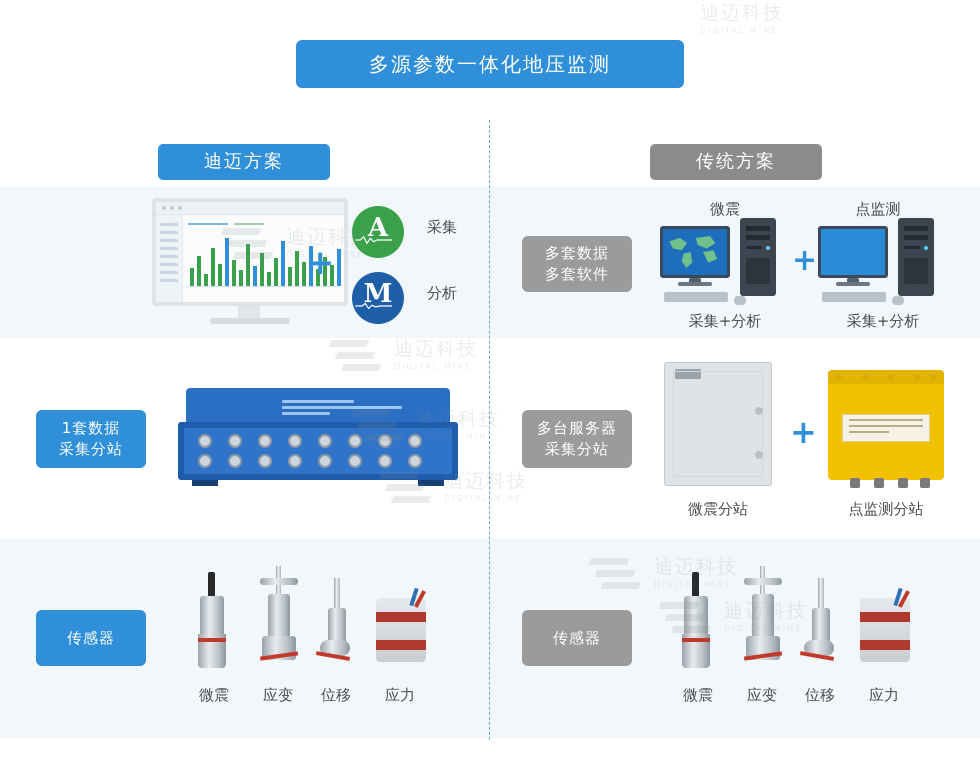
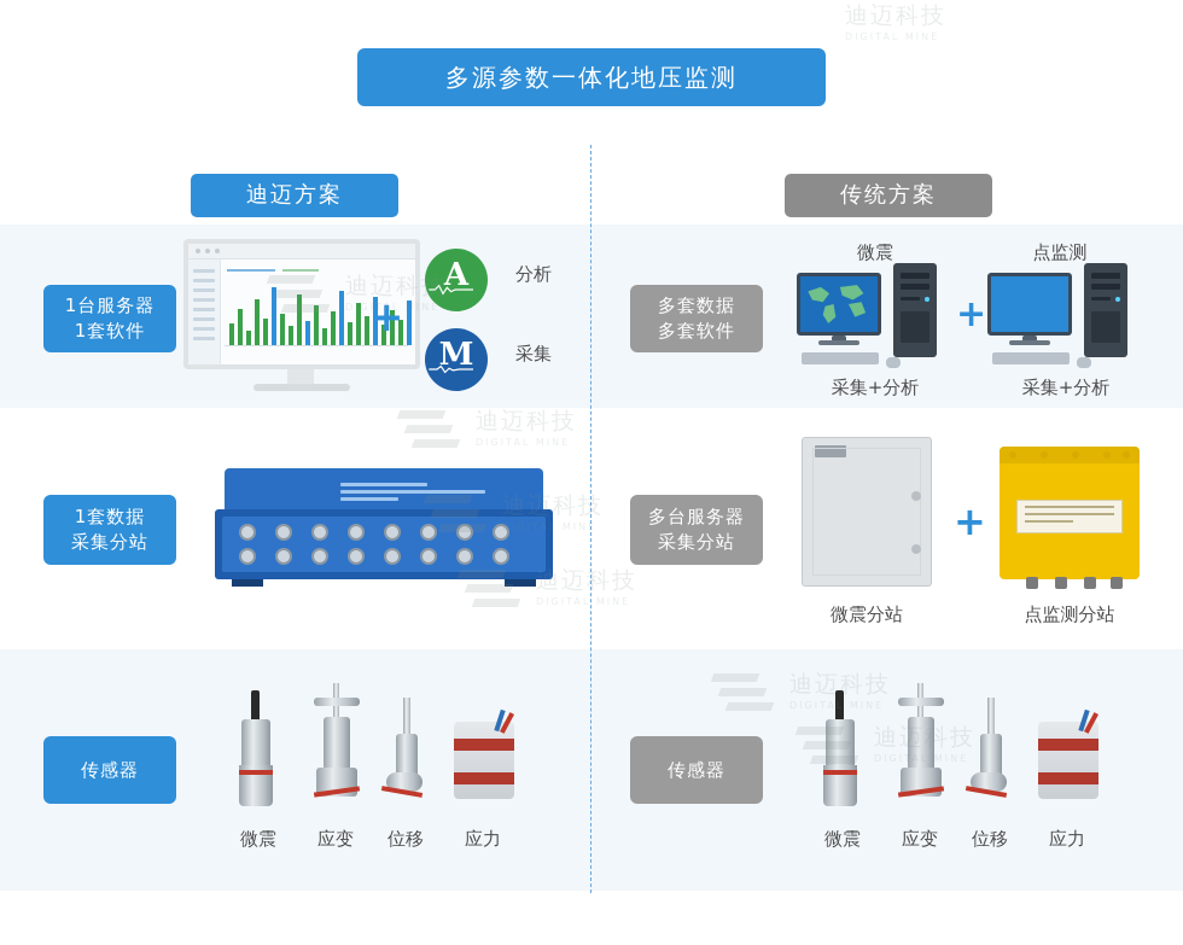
  多源参数一体化地压监测
  迪迈方案
  传统方案
+ 1台服务器
+ 1套软件
  +
  A
- 采集
+ 分析
  M
- 分析
+ 采集
  多套数据
  多套软件
  微震
  点监测
  采集+分析
  +
  采集+分析
  1套数据
  采集分站
  多台服务器
  采集分站
  微震分站
  +
  点监测分站
  传感器
  传感器
  微震
  应变
  位移
  应力
  微震
  应变
  位移
  应力
  迪迈科技
  DIGITAL MINE
  迪迈科技
  DIGITAL MINE
  迪迈科技
  DIGITAL MINE
  迪迈科技
  DIGITAL MINE
  迪迈科技
  DIGITAL MINE
